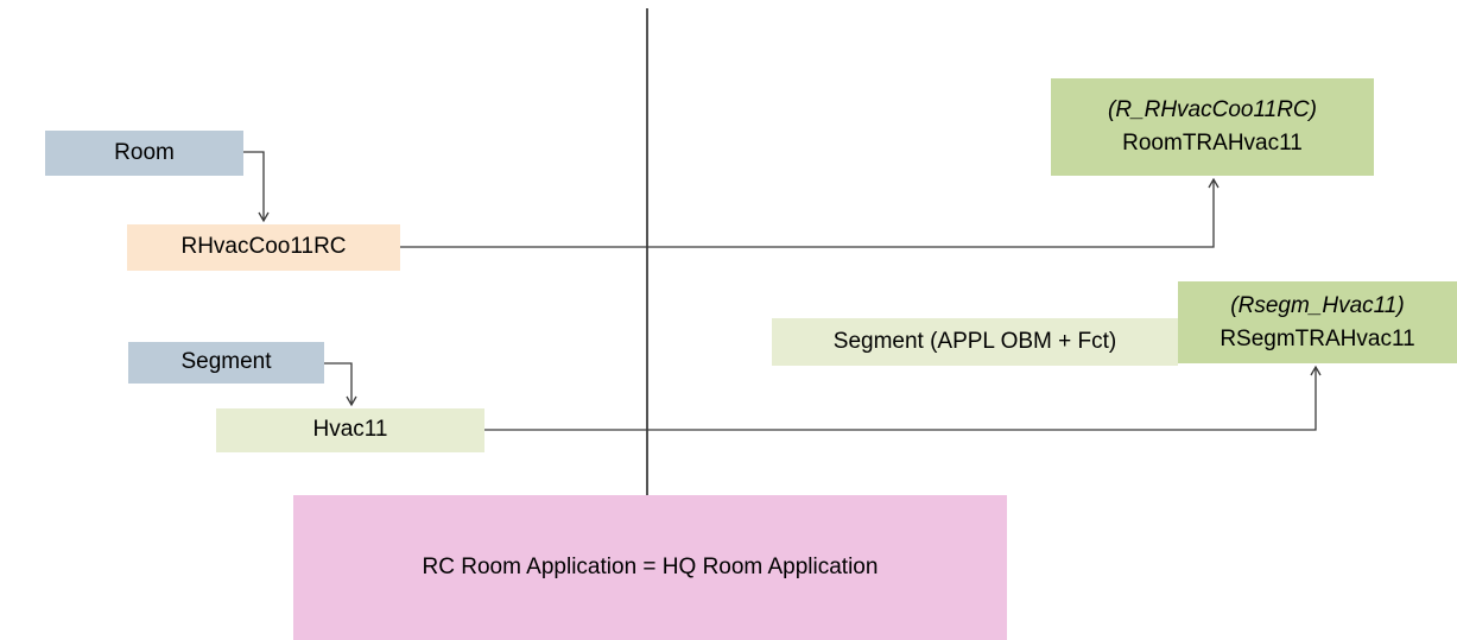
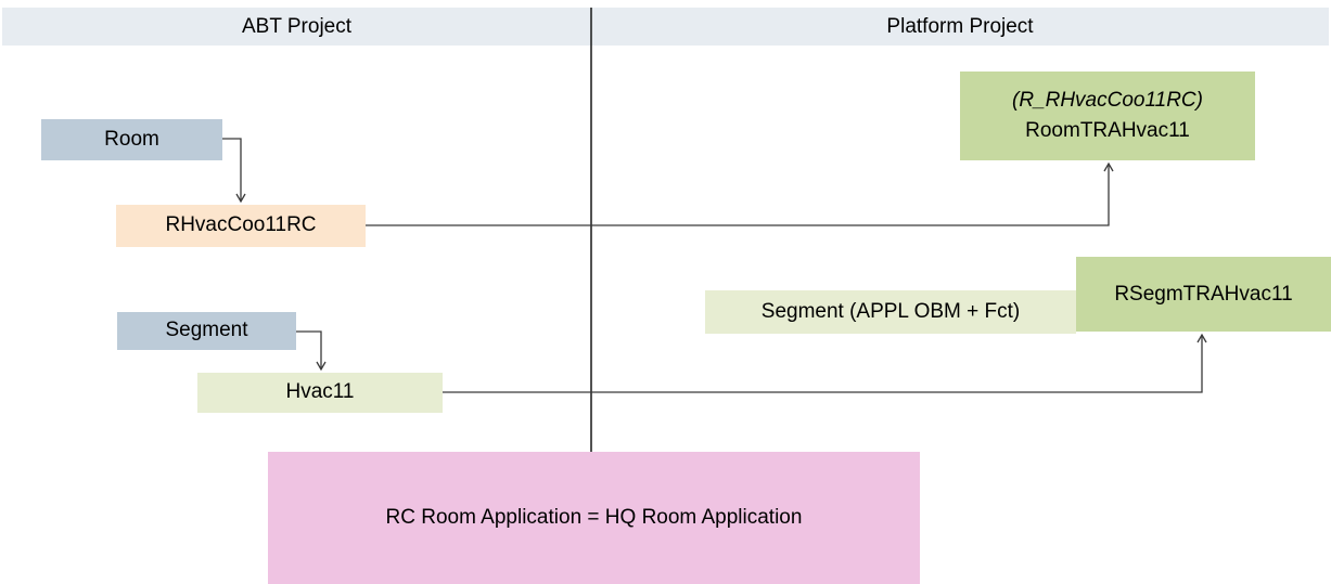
+ ABT Project
+ Platform Project
  Room
  RHvacCoo11RC
  Segment
  Hvac11
  (R_RHvacCoo11RC)
  RoomTRAHvac11
  Segment (APPL OBM + Fct)
- (Rsegm_Hvac11)
  RSegmTRAHvac11
  RC Room Application = HQ Room Application
